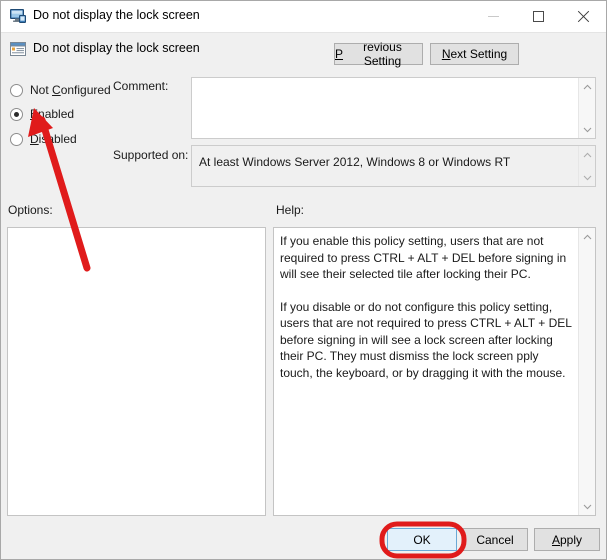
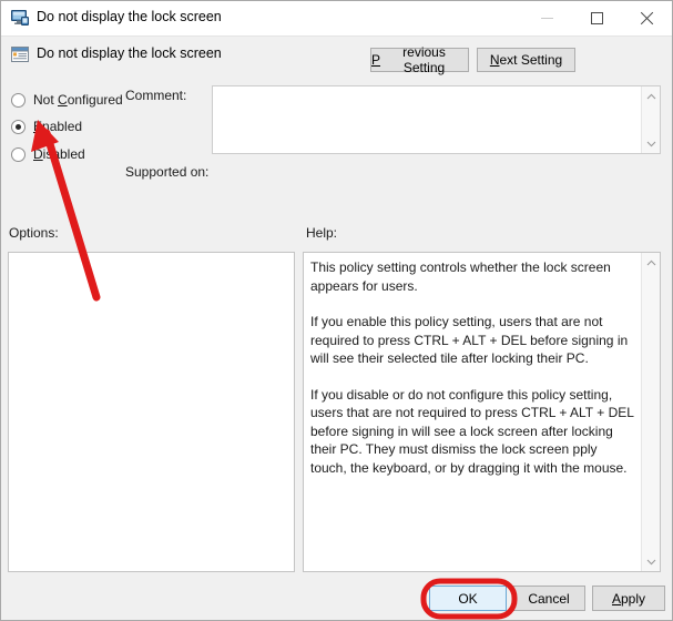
  Do not display the lock screen
  Do not display the lock screen
  P
  revious Setting
  N
  ext Setting
  Not Configured
  nabled
  Dibled
  Comment:
  Supported on:
- At least Windows Server 2012, Windows 8 or Windows RT
  Options:
  Help:
+ This policy setting controls whether the lock screen appears for users.
  If you enable this policy setting, users that are not required to press CTRL + ALT + DEL before signing in will see their selected tile after locking their PC.
  If you disable or do not configure this policy setting, users that are not required to press CTRL + ALT + DEL before signing in will see a lock screen after locking their PC. They must dismiss the lock screen pply touch, the keyboard, or by dragging it with the mouse.
  OK
  Cancel
  A
  pply
